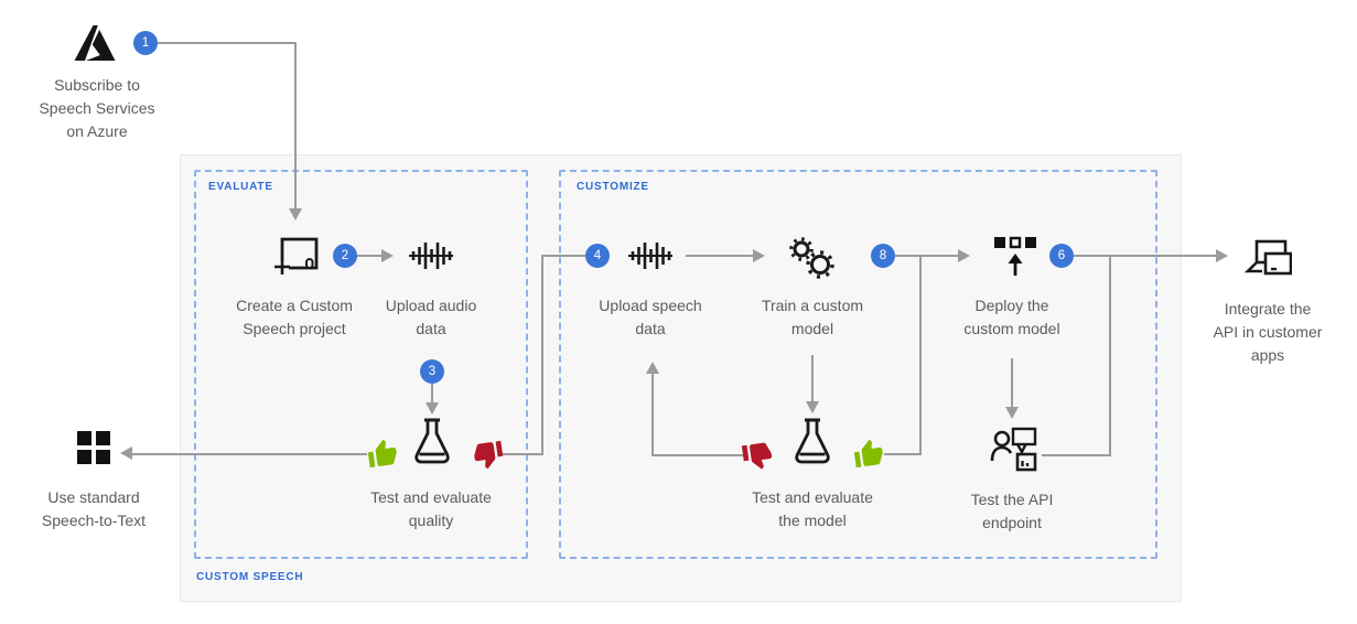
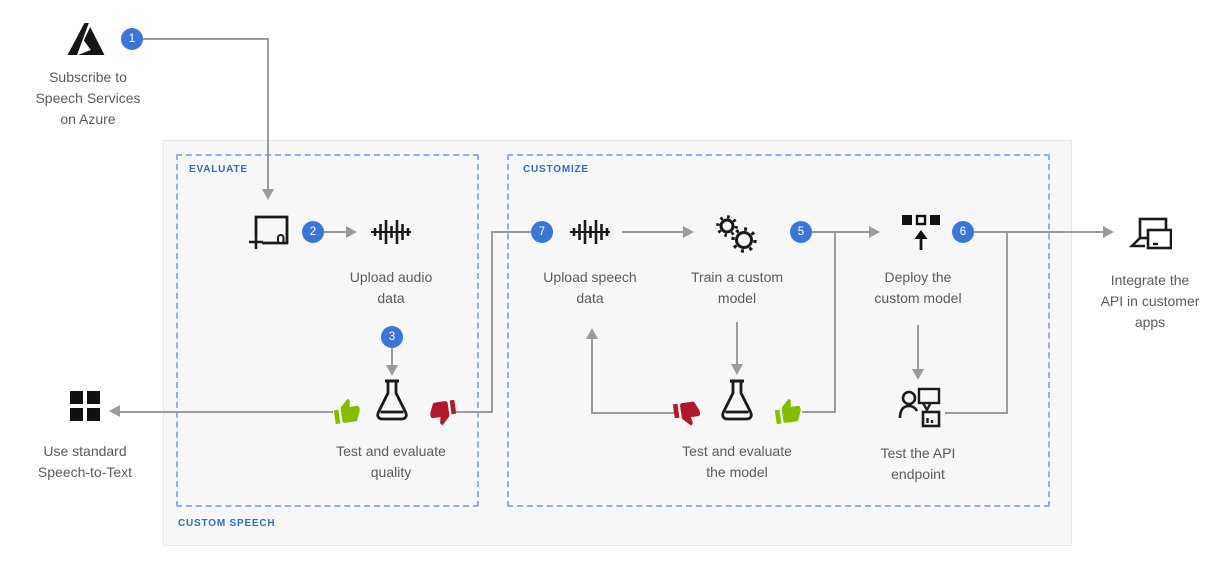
  EVALUATE
  CUSTOMIZE
  CUSTOM SPEECH
  1
  2
  3
- 4
+ 7
- 8
+ 5
  6
  Subscribe to
  Speech Services
  on Azure
- Create a Custom
- Speech project
  Upload audio
  data
  Test and evaluate
  quality
  Use standard
  Speech-to-Text
  Upload speech
  data
  Train a custom
  model
  Test and evaluate
  the model
  Deploy the
  custom model
  Test the API
  endpoint
  Integrate the
  API in customer
  apps
